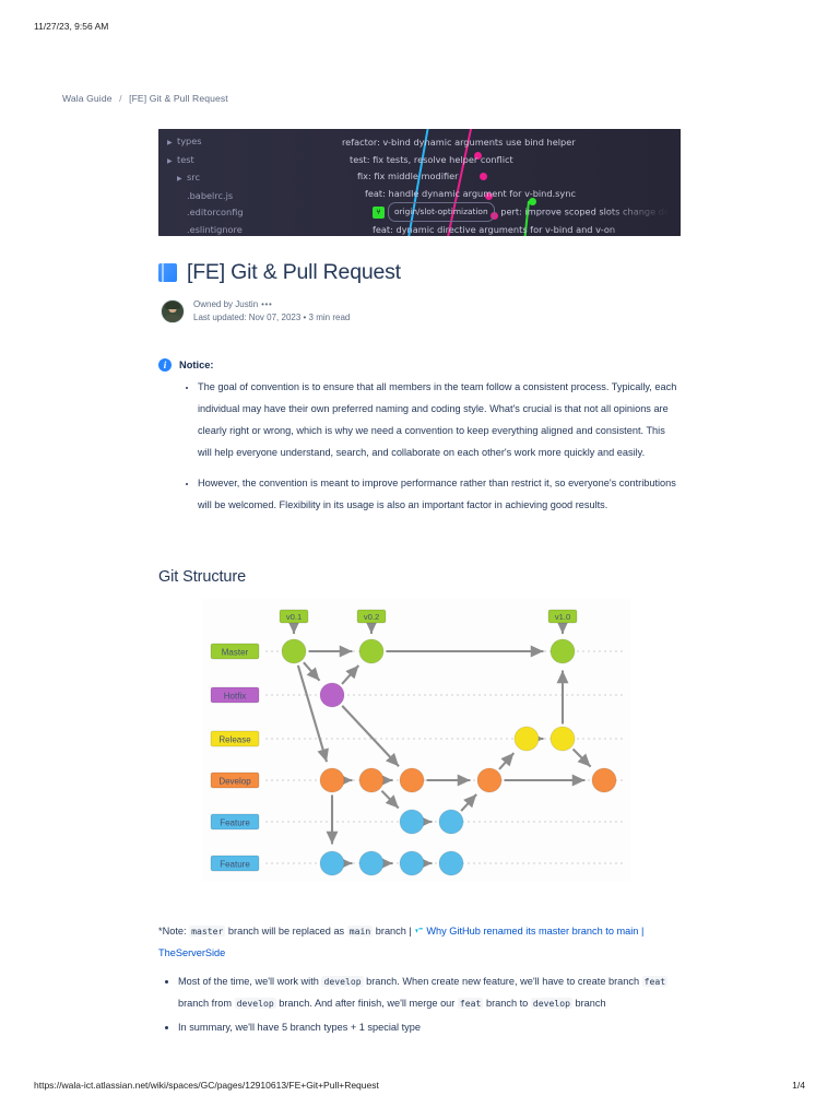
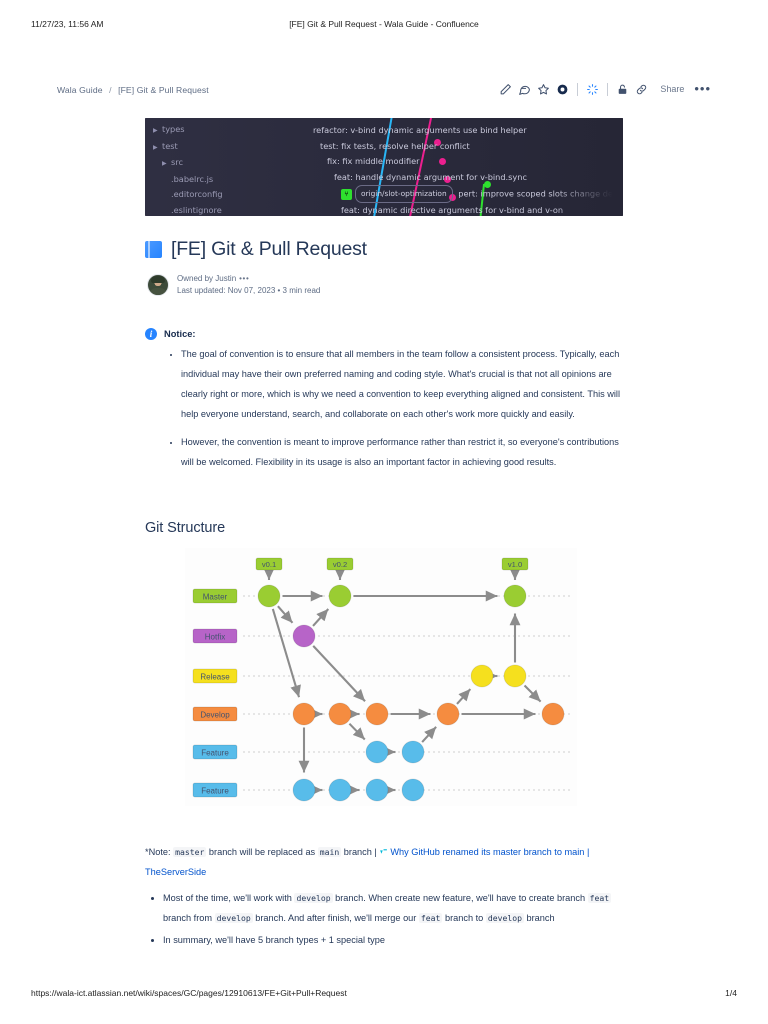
- 11/27/23, 9:56 AM
+ 11/27/23, 11:56 AM
+ [FE] Git & Pull Request - Wala Guide - Confluence
  Wala Guide / [FE] Git & Pull Request
+ Share
+ •••
  types
  test
  src
  .babelrc.js
  .editorconfig
  .eslintignore
  refactor: v-bind dynamic arguments use bind helper
  test: fix tests, resolve helper conflict
  fix: fix middle modifier
  feat: handle dynamic argument for v-bind.sync
  ⑂
  origin/slot-optimization
  feat: dynamic directive arguments for v-bind and v-
  [FE] Git & Pull Request
  Owned by Justin •••
  Last updated: Nov 07, 2023 • 3 min read
  i
  Notice:
- The goal of convention is to ensure that all members in the team follow a consistent process. Typically, each individual may have their own preferred naming and coding style. What's crucial is that not all opinions are clearly right or wrong, which is why we need a convention to keep everything aligned and consistent. This will help everyone understand, search, and collaborate on each other's work more quickly and easily.
+ The goal of convention is to ensure that all members in the team follow a consistent process. Typically, each individual may have their own preferred naming and coding style. What's crucial is that not all opinions are clearly right or more, which is why we need a convention to keep everything aligned and consistent. This will help everyone understand, search, and collaborate on each other's work more quickly and easily.
  However, the convention is meant to improve performance rather than restrict it, so everyone's contributions will be welcomed. Flexibility in its usage is also an important factor in achieving good results.
  Git Structure
  Master
  Hotfix
  Release
  Develop
  Feature
  Feature
  v0.1
  v0.2
  v1.0
  *Note: master branch will be replaced as main branch | Why GitHub renamed its master branch to main | TheServerSide
  Most of the time, we'll work with develop branch. When create new feature, we'll have to create branch feat branch from develop branch. And after finish, we'll merge our feat branch to develop branch
  In summary, we'll have 5 branch types + 1 special type
  https://wala-ict.atlassian.net/wiki/spaces/GC/pages/12910613/FE+Git+Pull+Request
  1/4
